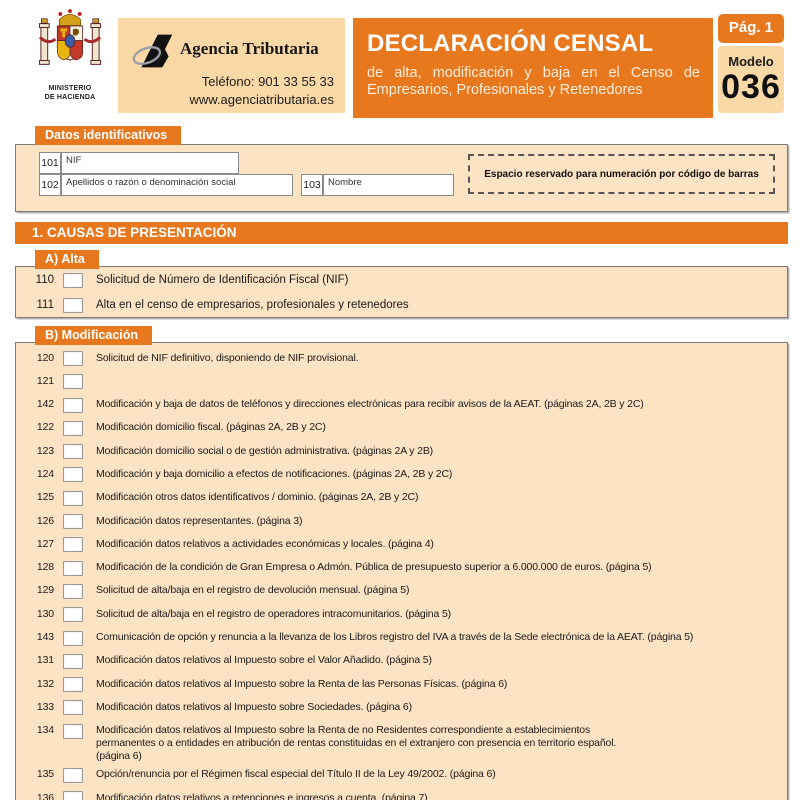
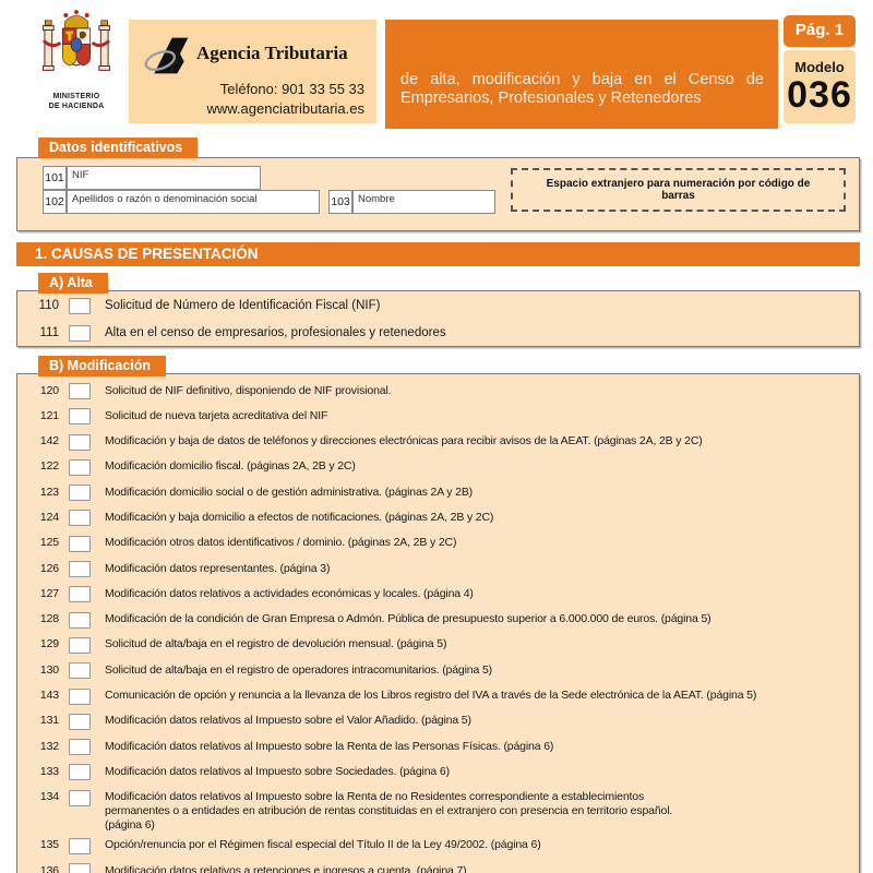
  Agencia Tributaria
  Teléfono: 901 33 55 33
  www.agenciatributaria.es
- DECLARACIÓN CENSAL
  de alta, modificación y baja en el Censo de Empresarios, Profesionales y Retenedores
  Pág. 1
  Modelo
  036
  Datos identificativos
  101
  NIF
  102
  Apellidos o razón o denominación social
  103
  Nombre
- Espacio reservado para numeración por código de barras
+ Espacio extranjero para numeración por código de barras
  1. CAUSAS DE PRESENTACIÓN
  A) Alta
  110
  Solicitud de Número de Identificación Fiscal (NIF)
  111
  Alta en el censo de empresarios, profesionales y retenedores
  B) Modificación
  120
  Solicitud de NIF definitivo, disponiendo de NIF provisional.
  121
+ Solicitud de nueva tarjeta acreditativa del NIF
  142
  Modificación y baja de datos de teléfonos y direcciones electrónicas para recibir avisos de la AEAT. (páginas 2A, 2B y 2C)
  122
  Modificación domicilio fiscal. (páginas 2A, 2B y 2C)
  123
  Modificación domicilio social o de gestión administrativa. (páginas 2A y 2B)
  124
  Modificación y baja domicilio a efectos de notificaciones. (páginas 2A, 2B y 2C)
  125
  Modificación otros datos identificativos / dominio. (páginas 2A, 2B y 2C)
  126
  Modificación datos representantes. (página 3)
  127
  Modificación datos relativos a actividades económicas y locales. (página 4)
  128
  Modificación de la condición de Gran Empresa o Admón. Pública de presupuesto superior a 6.000.000 de euros. (página 5)
  129
  Solicitud de alta/baja en el registro de devolución mensual. (página 5)
  130
  Solicitud de alta/baja en el registro de operadores intracomunitarios. (página 5)
  143
  Comunicación de opción y renuncia a la llevanza de los Libros registro del IVA a través de la Sede electrónica de la AEAT. (página 5)
  131
  Modificación datos relativos al Impuesto sobre el Valor Añadido. (página 5)
  132
  Modificación datos relativos al Impuesto sobre la Renta de las Personas Físicas. (página 6)
  133
  Modificación datos relativos al Impuesto sobre Sociedades. (página 6)
  134
  Modificación datos relativos al Impuesto sobre la Renta de no Residentes correspondiente a establecimientos permanentes o a entidades en atribución de rentas constituidas en el extranjero con presencia en territorio español. (página 6)
  135
  Opción/renuncia por el Régimen fiscal especial del Título II de la Ley 49/2002. (página 6)
  136
  Modificación datos relativos a retenciones e ingresos a cuenta. (página 7)
